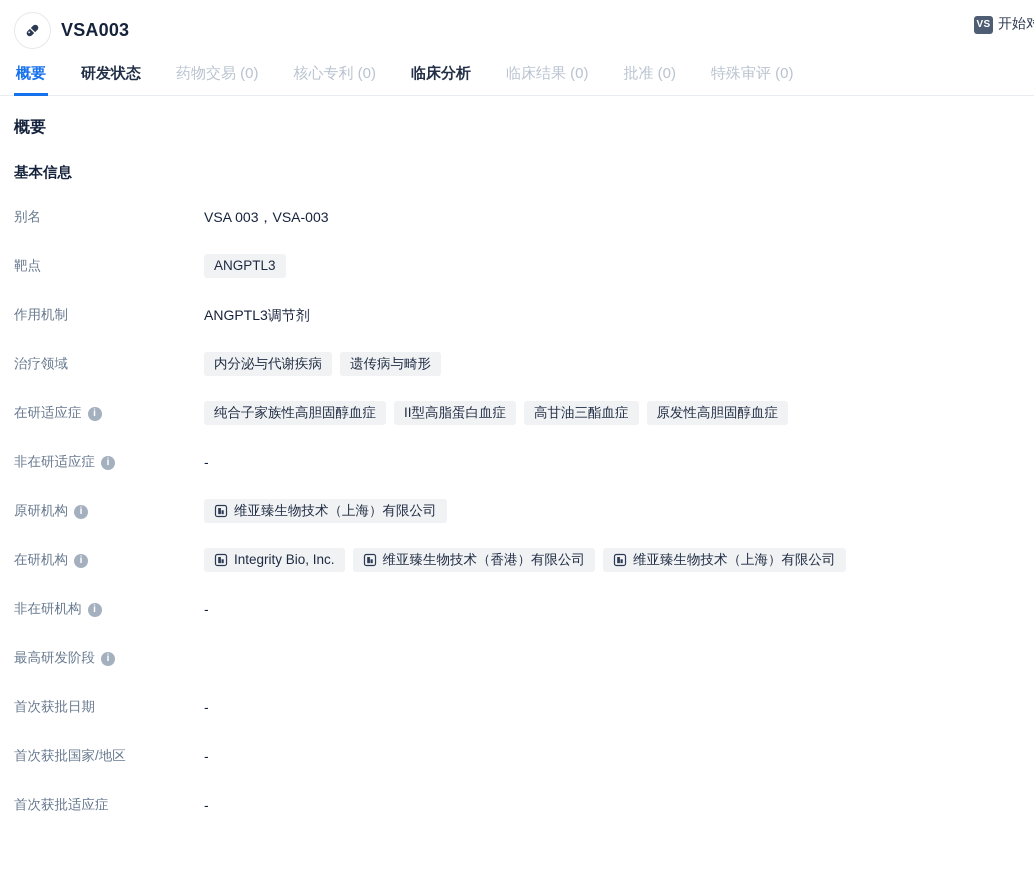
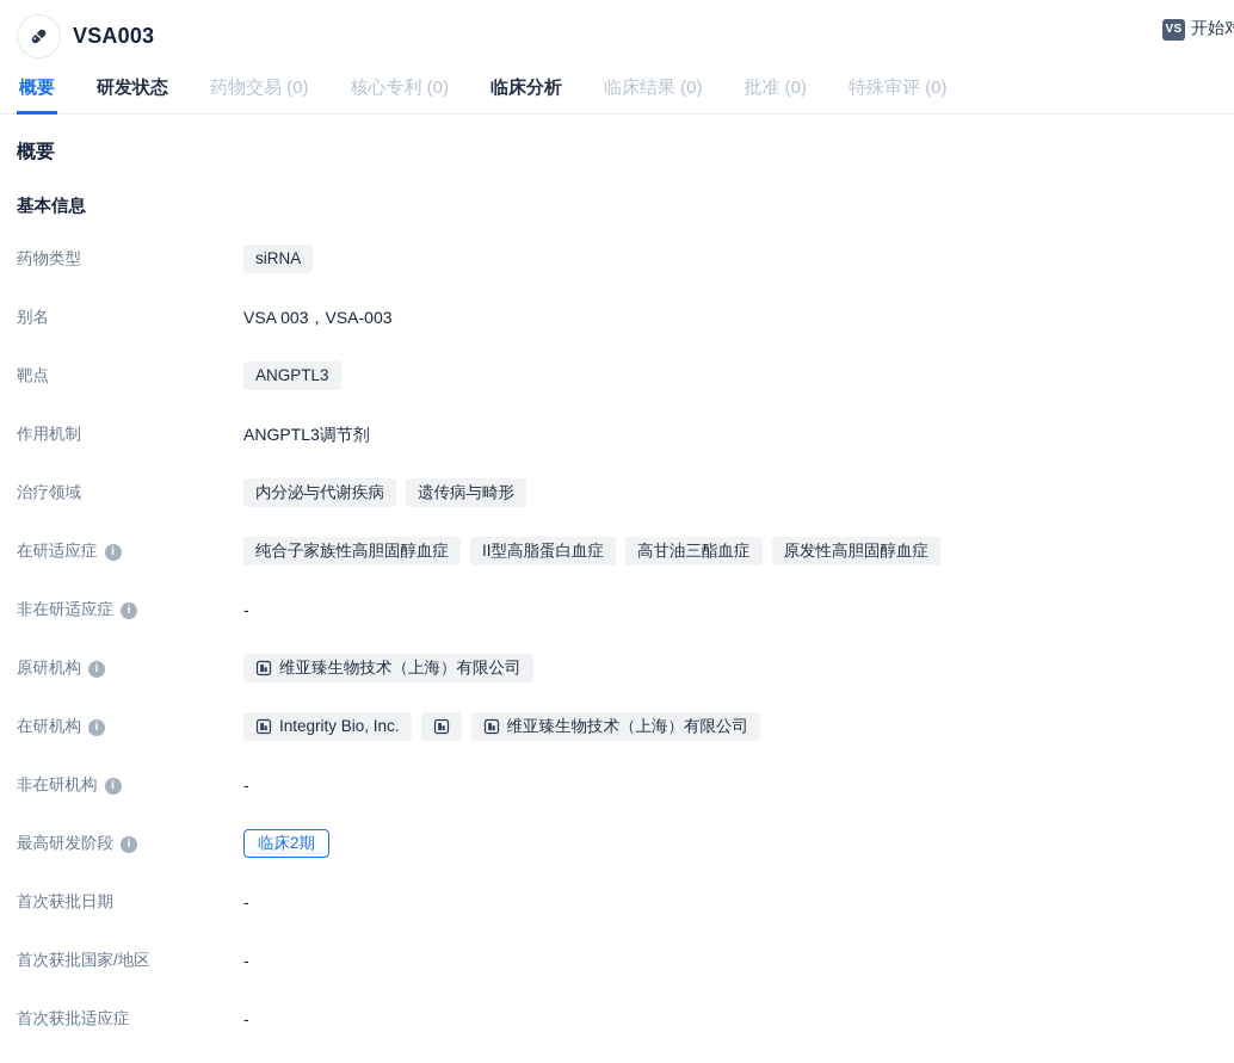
  VSA003
  VS
  开始对
  概要
  研发状态
  药物交易 (0)
  核心专利 (0)
  临床分析
  临床结果 (0)
  批准 (0)
  特殊审评 (0)
  概要
  基本信息
+ 药物类型
+ siRNA
  别名
  VSA 003，VSA-003
  靶点
  ANGPTL3
  作用机制
  ANGPTL3调节剂
  治疗领域
  内分泌与代谢疾病
  遗传病与畸形
  在研适应症
  i
  纯合子家族性高胆固醇血症
  II型高脂蛋白血症
  高甘油三酯血症
  原发性高胆固醇血症
  非在研适应症
  i
  -
  原研机构
  i
  维亚臻生物技术（上海）有限公司
  在研机构
  i
  Integrity Bio, Inc.
- 维亚臻生物技术（香港）有限公司
  维亚臻生物技术（上海）有限公司
  非在研机构
  i
  -
  最高研发阶段
  i
+ 临床2期
  首次获批日期
  -
  首次获批国家/地区
  -
  首次获批适应症
  -
